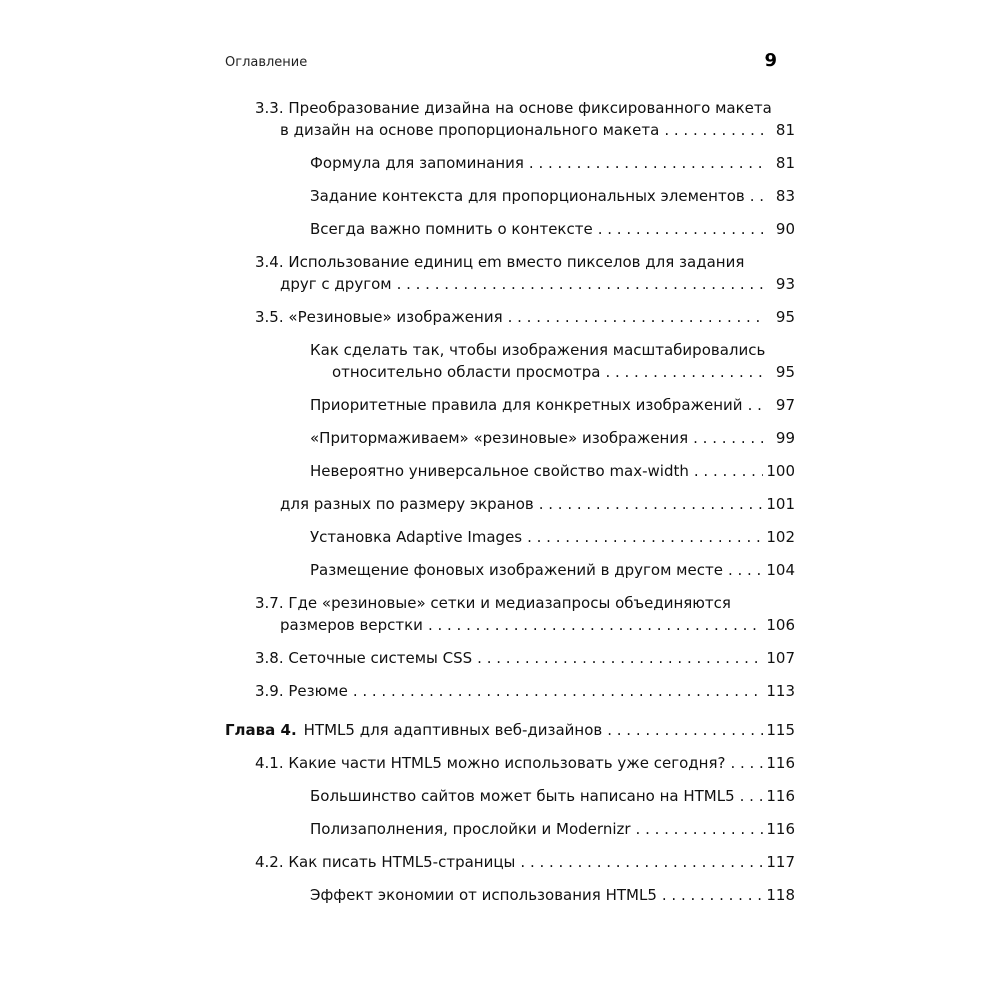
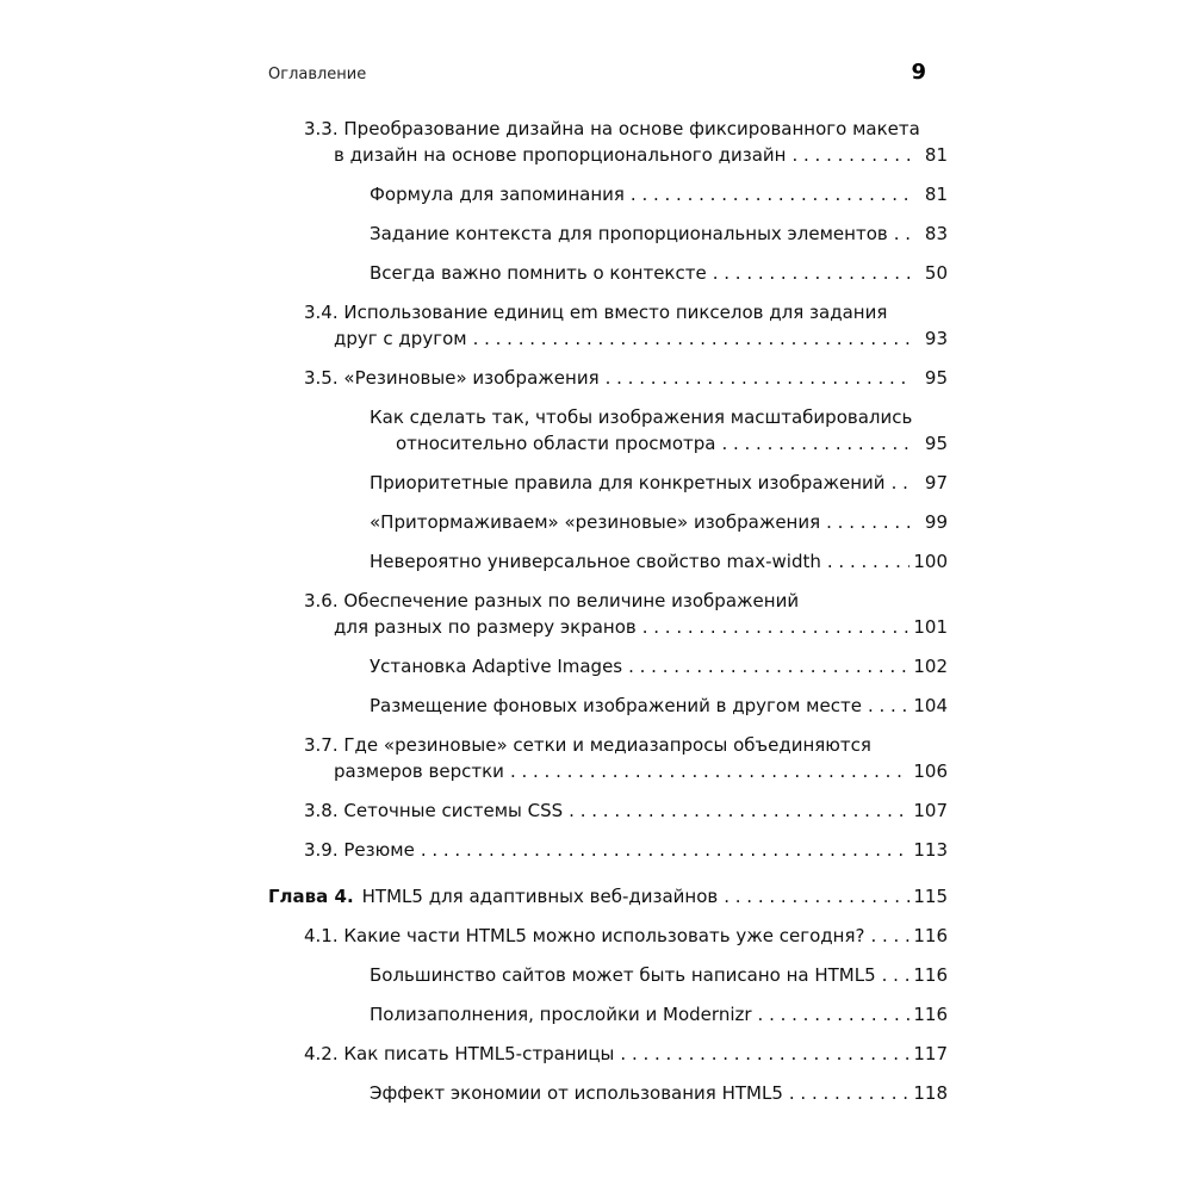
  Оглавление
  9
  3.3. Преобразование дизайна на основе фиксированного макета
- в дизайн на основе пропорционального макета
+ в дизайн на основе пропорционального дизайн
  81
  Формула для запоминания
  81
  Задание контекста для пропорциональных элементов
  83
  Всегда важно помнить о контексте
- 90
+ 50
  3.4. Использование единиц em вместо пикселов для задания
  друг с другом
  93
  3.5. «Резиновые» изображения
  95
  Как сделать так, чтобы изображения масштабировались
  относительно области просмотра
  95
  Приоритетные правила для конкретных изображений
  97
  «Притормаживаем» «резиновые» изображения
  99
  Невероятно универсальное свойство max-width
  100
+ 3.6. Обеспечение разных по величине изображений
  для разных по размеру экранов
  101
  Установка Adaptive Images
  102
  Размещение фоновых изображений в другом месте
  104
  3.7. Где «резиновые» сетки и медиазапросы объединяются
  размеров верстки
  106
  3.8. Сеточные системы CSS
  107
  3.9. Резюме
  113
  Глава 4.
  HTML5 для адаптивных веб-дизайнов
  115
  4.1. Какие части HTML5 можно использовать уже сегодня?
  116
  Большинство сайтов может быть написано на HTML5
  116
  Полизаполнения, прослойки и Modernizr
  116
  4.2. Как писать HTML5-страницы
  117
  Эффект экономии от использования HTML5
  118
